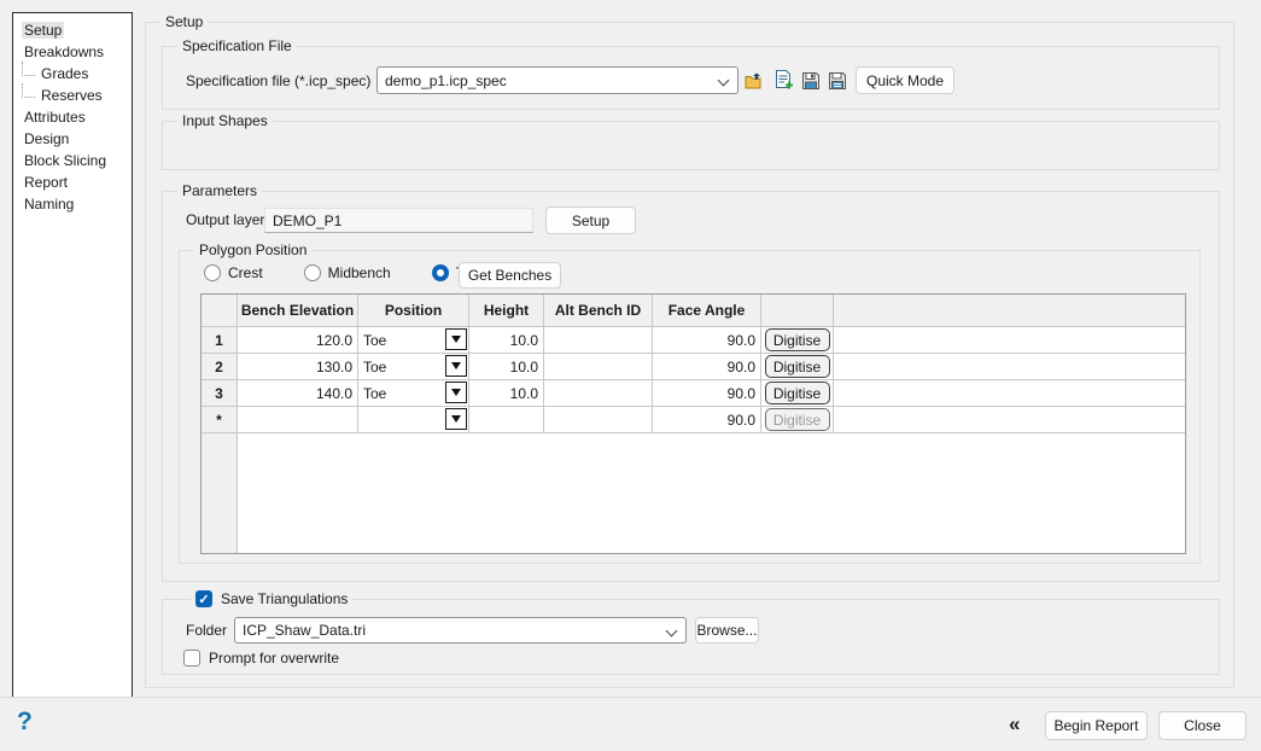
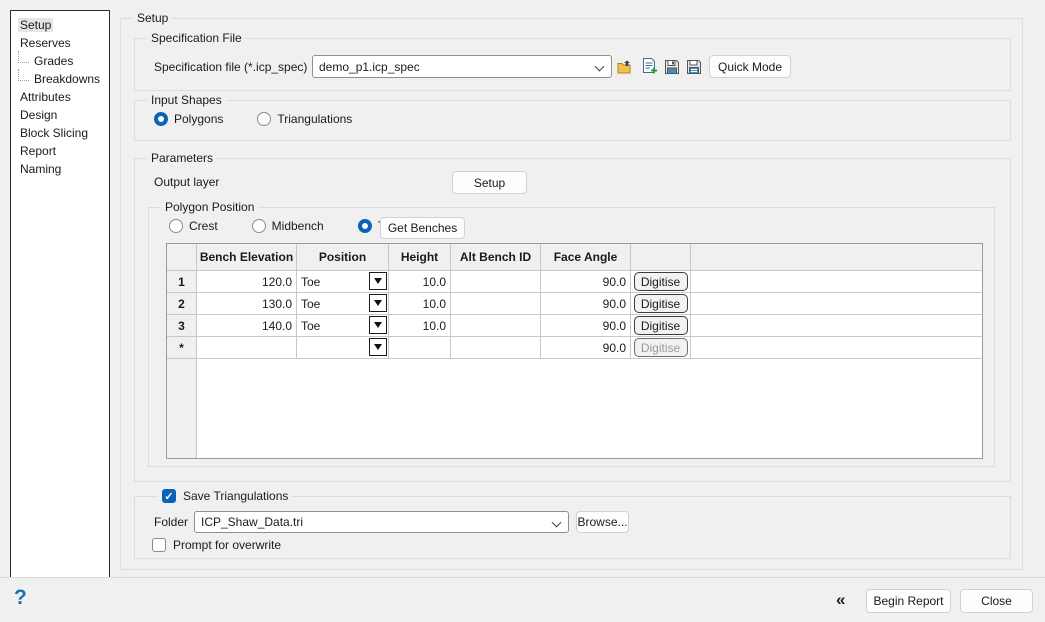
  Setup
- Breakdowns
+ Reserves
  Grades
- Reserves
+ Breakdowns
  Attributes
  Design
  Block Slicing
  Report
  Naming
  Setup
  Specification File
  Specification file (*.icp_spec)
  demo_p1.icp_spec
  Quick Mode
  Input Shapes
+ Polygons
+ Triangulations
  Parameters
  Output layer
- DEMO_P1
  Setup
  Polygon Position
  Crest
  Midbench
  Get Benches
  Bench Elevation
  Position
  Height
  Alt Bench ID
  Face Angle
  1
  120.0
  Toe
  10.0
  90.0
  Digitise
  2
  130.0
  Toe
  10.0
  90.0
  Digitise
  3
  140.0
  Toe
  10.0
  90.0
  Digitise
  *
  90.0
  Digitise
  ✓
  Save Triangulations
  Folder
  ICP_Shaw_Data.tri
  Browse...
  Prompt for overwrite
  ?
  «
  Begin Report
  Close
